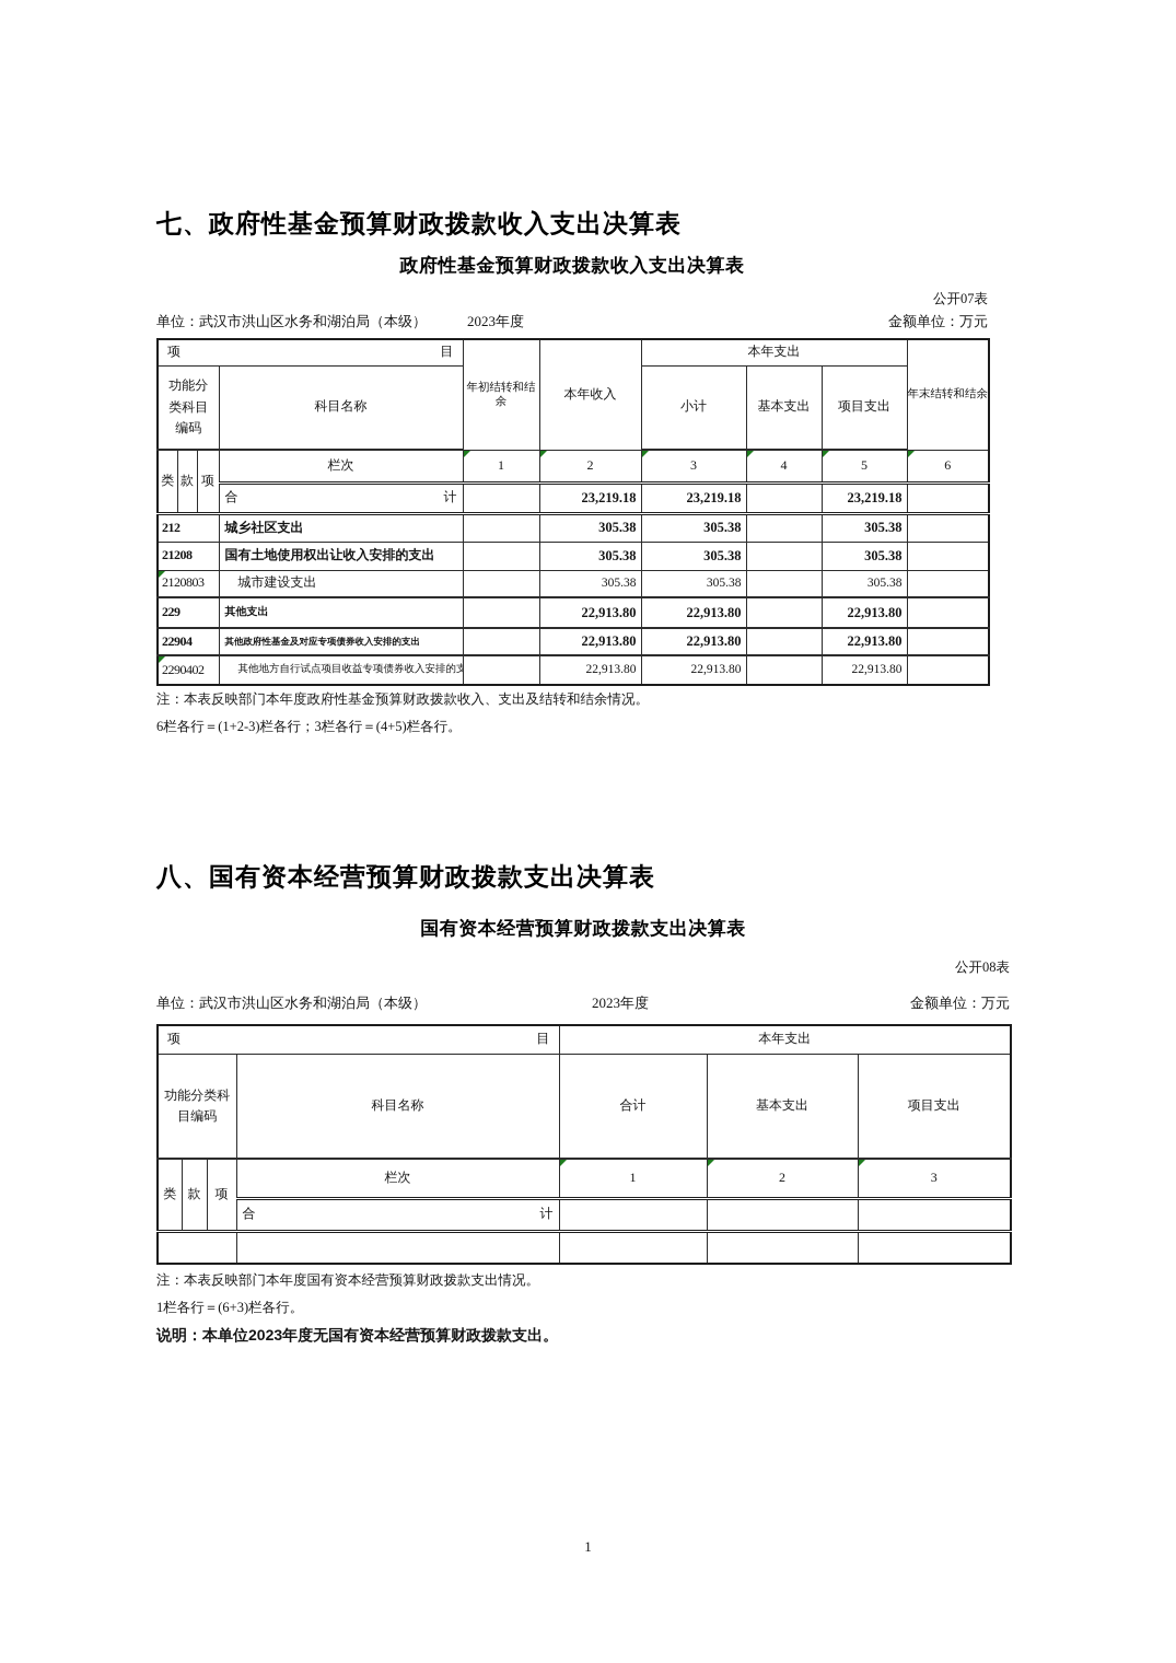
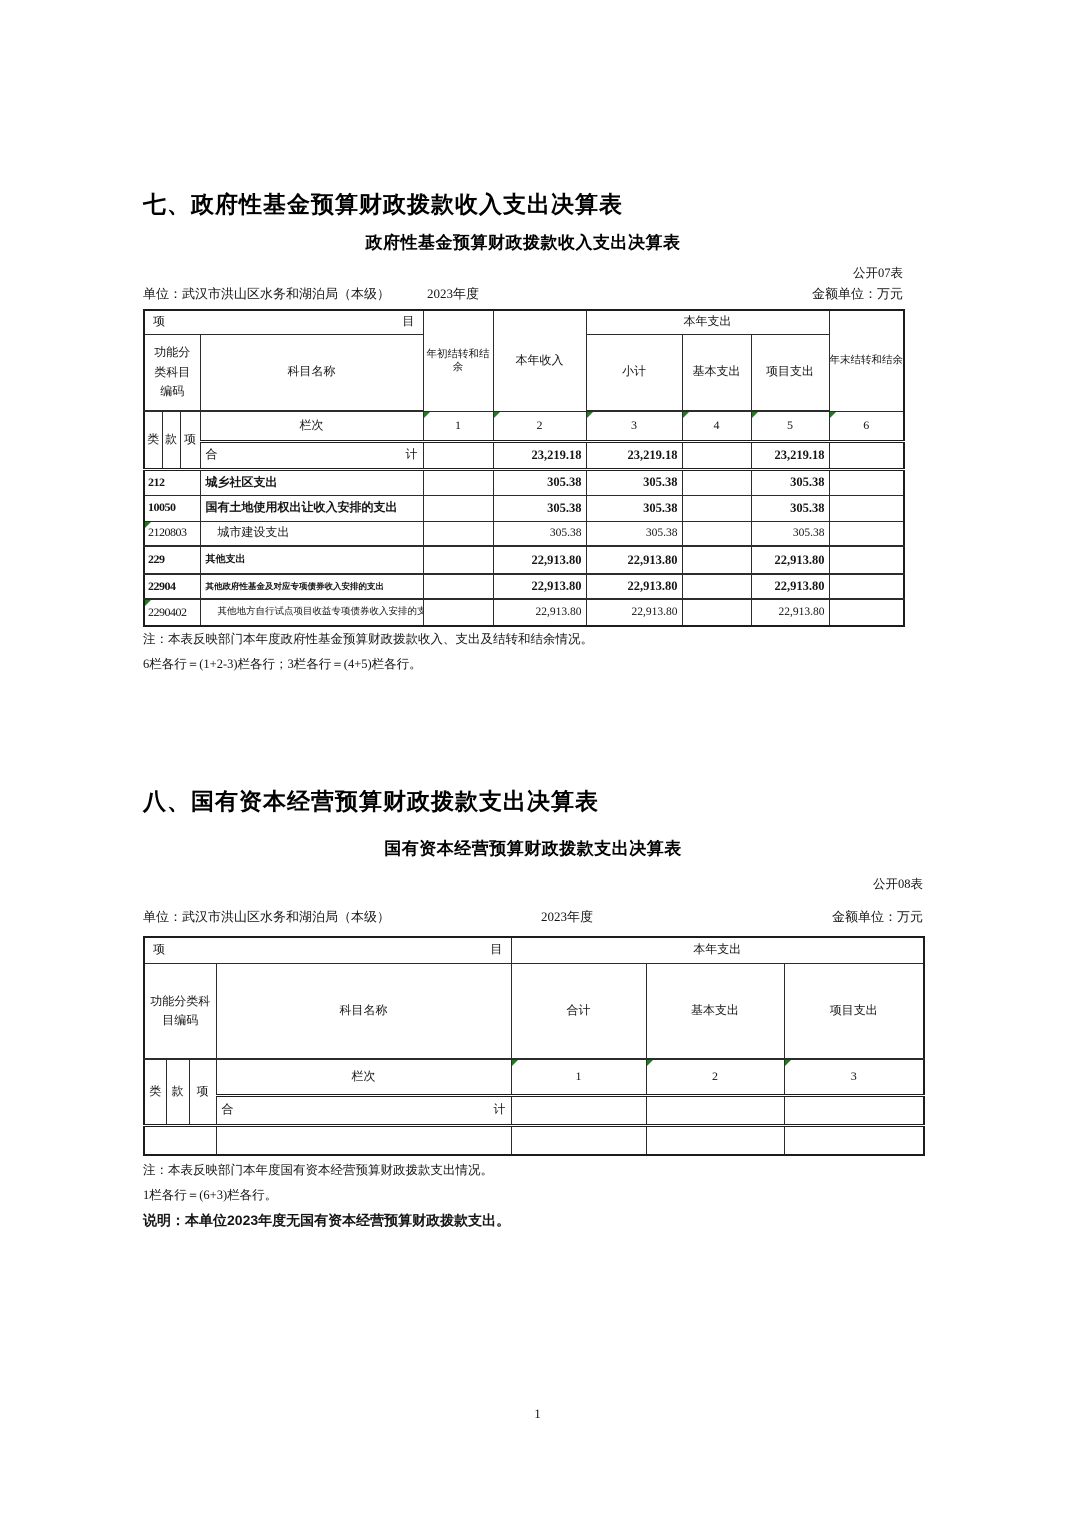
  七、政府性基金预算财政拨款收入支出决算表
  政府性基金预算财政拨款收入支出决算表
  公开07表
  单位：武汉市洪山区水务和湖泊局（本级）
  2023年度
  金额单位：万元
  项 目	年初结转和结余	本年收入	本年支出	年末结转和结余
  功能分类科目编码	科目名称	小计	基本支出	项目支出
  类	款	项	栏次	1	2	3	4	5	6
  合 计		23,219.18	23,219.18		23,219.18
  212	城乡社区支出		305.38	305.38		305.38
- 21208	国有土地使用权出让收入安排的支出		305.38	305.38		305.38
+ 10050	国有土地使用权出让收入安排的支出		305.38	305.38		305.38
  2120803	城市建设支出		305.38	305.38		305.38
  229	其他支出		22,913.80	22,913.80		22,913.80
  22904	其他政府性基金及对应专项债券收入安排的支出		22,913.80	22,913.80		22,913.80
  2290402	其他地方自行试点项目收益专项债券收入安排的支		22,913.80	22,913.80		22,913.80
  注：本表反映部门本年度政府性基金预算财政拨款收入、支出及结转和结余情况。
  6栏各行＝(1+2-3)栏各行；3栏各行＝(4+5)栏各行。
  八、国有资本经营预算财政拨款支出决算表
  国有资本经营预算财政拨款支出决算表
  公开08表
  单位：武汉市洪山区水务和湖泊局（本级）
  2023年度
  金额单位：万元
  项 目	本年支出
  功能分类科目编码	科目名称	合计	基本支出	项目支出
  类	款	项	栏次	1	2	3
  合 计
  注：本表反映部门本年度国有资本经营预算财政拨款支出情况。
  1栏各行＝(6+3)栏各行。
  说明：本单位2023年度无国有资本经营预算财政拨款支出。
  1
